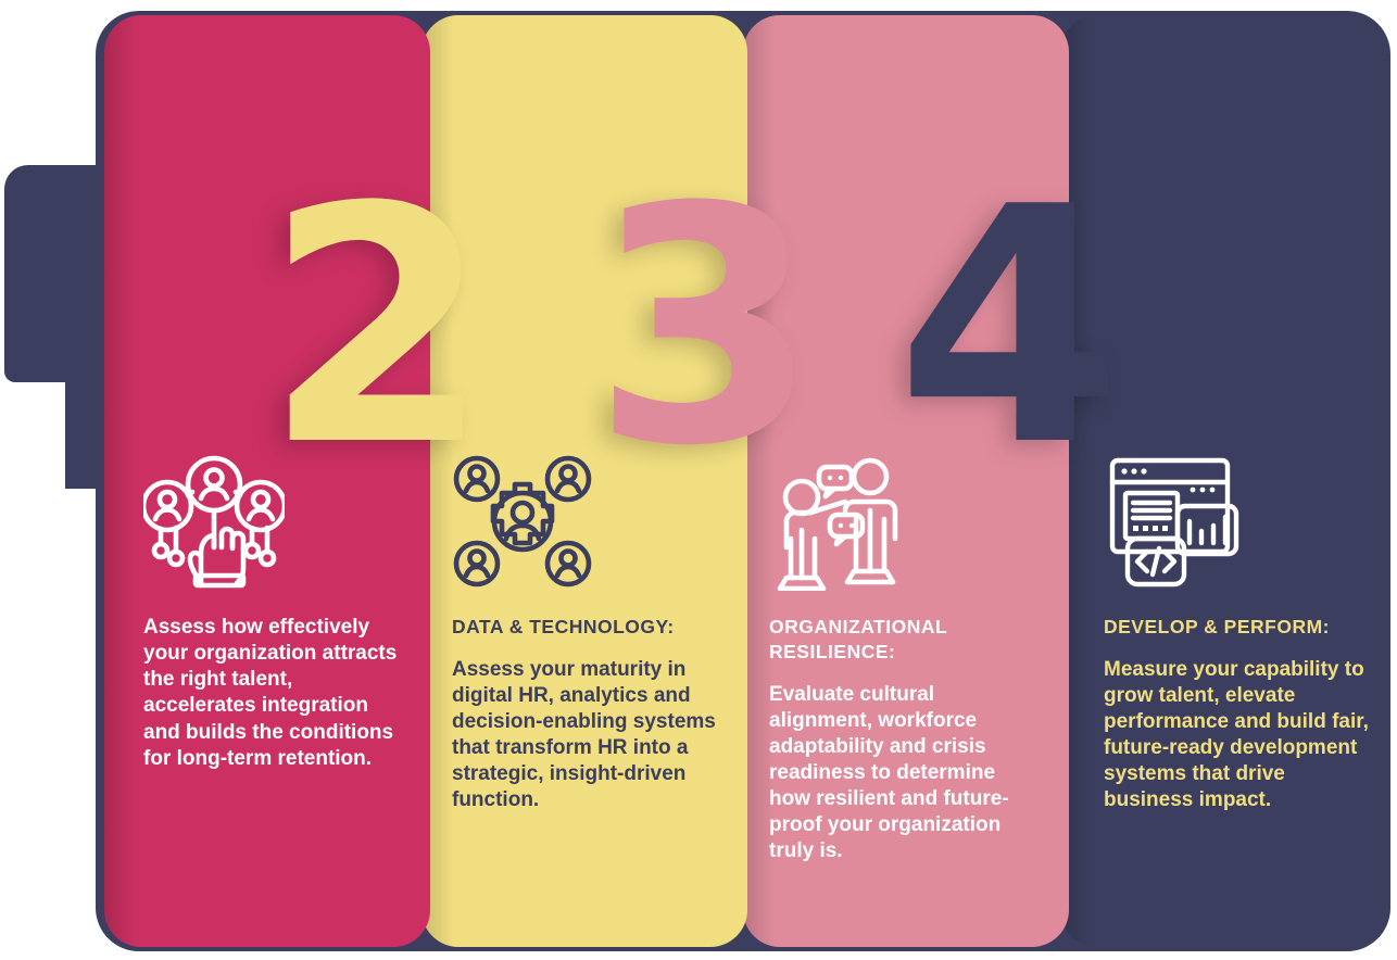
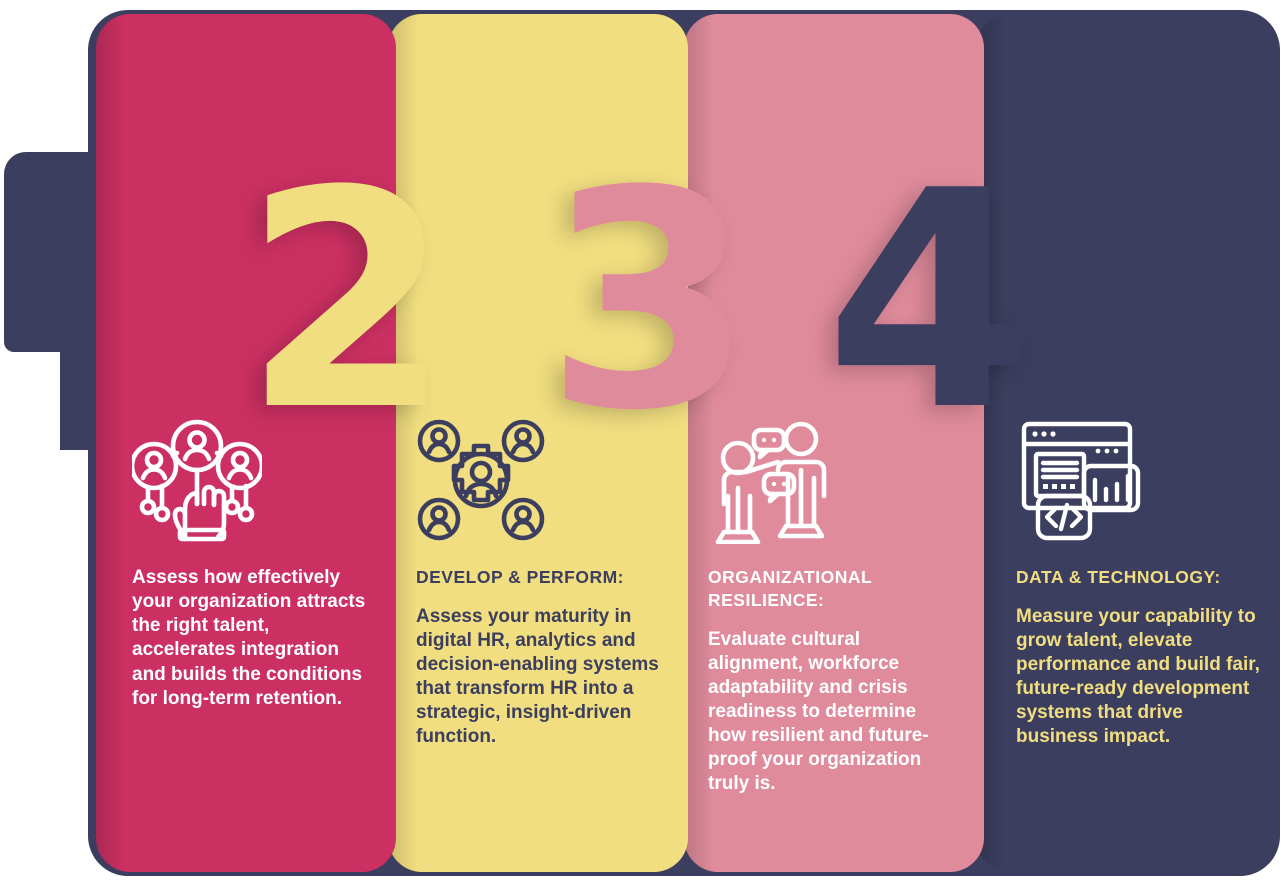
  Assess how effectively your organization attracts the right talent, accelerates integration and builds the conditions for long-term retention.
- DATA & TECHNOLOGY:
+ DEVELOP & PERFORM:
  Assess your maturity in digital HR, analytics and decision-enabling systems that transform HR into a strategic, insight-driven function.
  ORGANIZATIONAL RESILIENCE:
  Evaluate cultural alignment, workforce adaptability and crisis readiness to determine how resilient and future-proof your organization truly is.
- DEVELOP & PERFORM:
+ DATA & TECHNOLOGY:
  Measure your capability to grow talent, elevate performance and build fair, future-ready development systems that drive business impact.
  2
  3
  4
